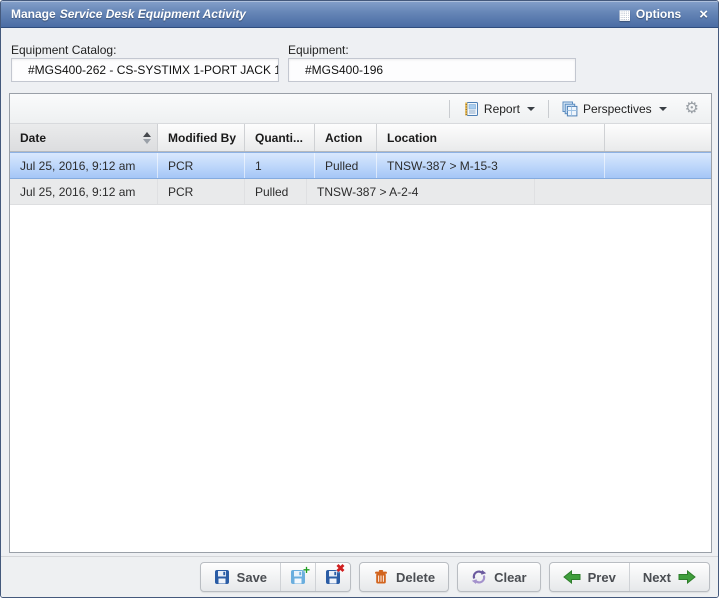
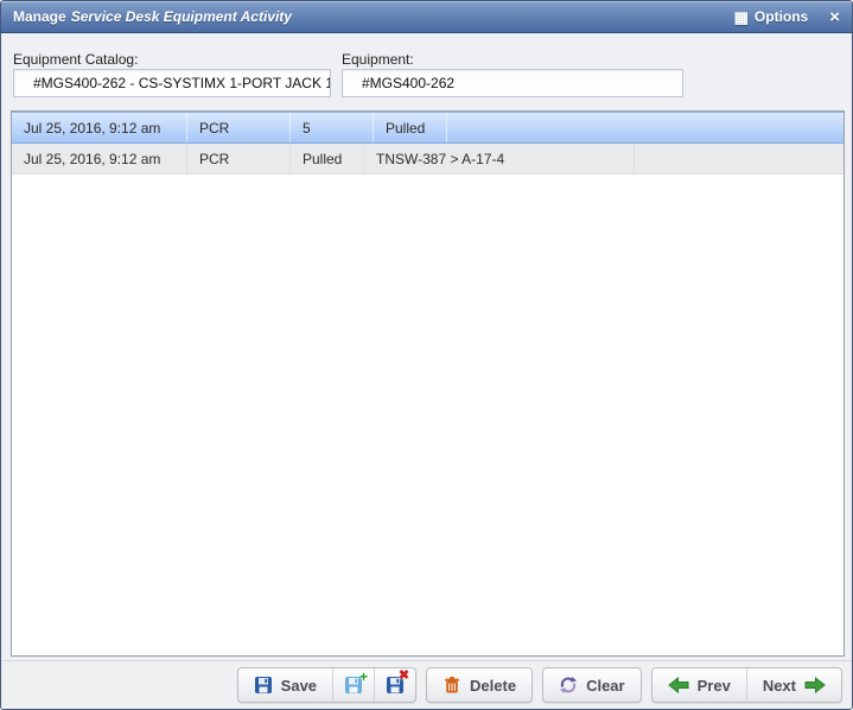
  Manage Service Desk Equipment Activity
  ▦
  Options
  ×
  Equipment Catalog:
  #MGS400-262 - CS-SYSTIMX 1-PORT JACK 1
  Equipment:
- #MGS400-196
+ #MGS400-262
- Report
- Perspectives
- ⚙
- Date
- Modified By
- Quanti...
- Action
- Location
  Jul 25, 2016, 9:12 am
  PCR
- 1
+ 5
  Pulled
- TNSW-387 > M-15-3
  Jul 25, 2016, 9:12 am
  PCR
  Pulled
- TNSW-387 > A-2-4
+ TNSW-387 > A-17-4
  Save
  +
  ✖
  Delete
  Clear
  Prev
  Next
